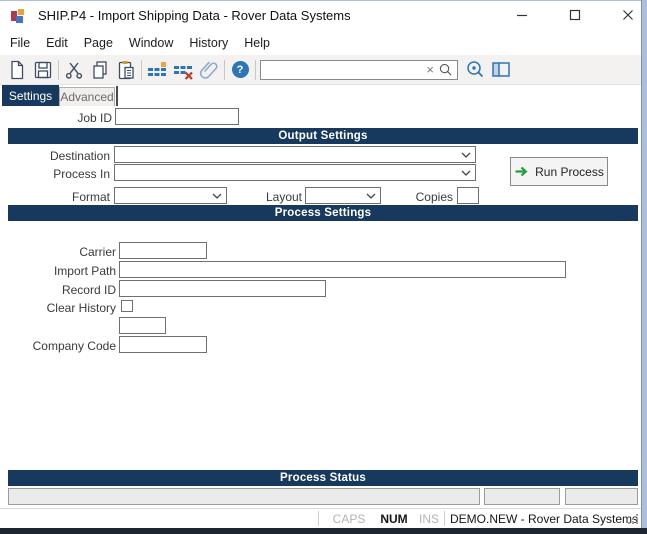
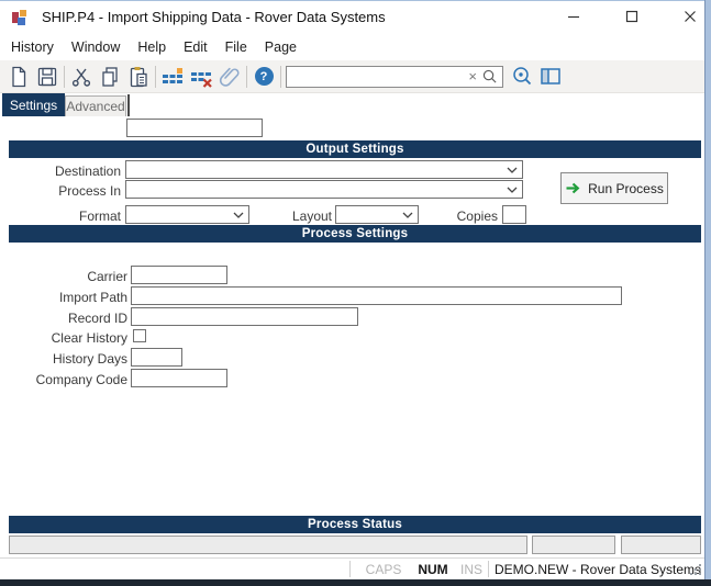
  SHIP.P4 - Import Shipping Data - Rover Data Systems
- File
+ History
- Edit
+ Window
- Page
+ Help
- Window
+ Edit
- History
+ File
- Help
+ Page
  ?
  ×
  Settings
  Advanced
- Job ID
  Output Settings
  Destination
  Process In
  Format
  Layout
  Copies
  Run Process
  Process Settings
  Carrier
  Import Path
  Record ID
  Clear History
+ History Days
  Company Code
  Process Status
  CAPS
  NUM
  INS
  DEMO.NEW - Rover Data Systems
